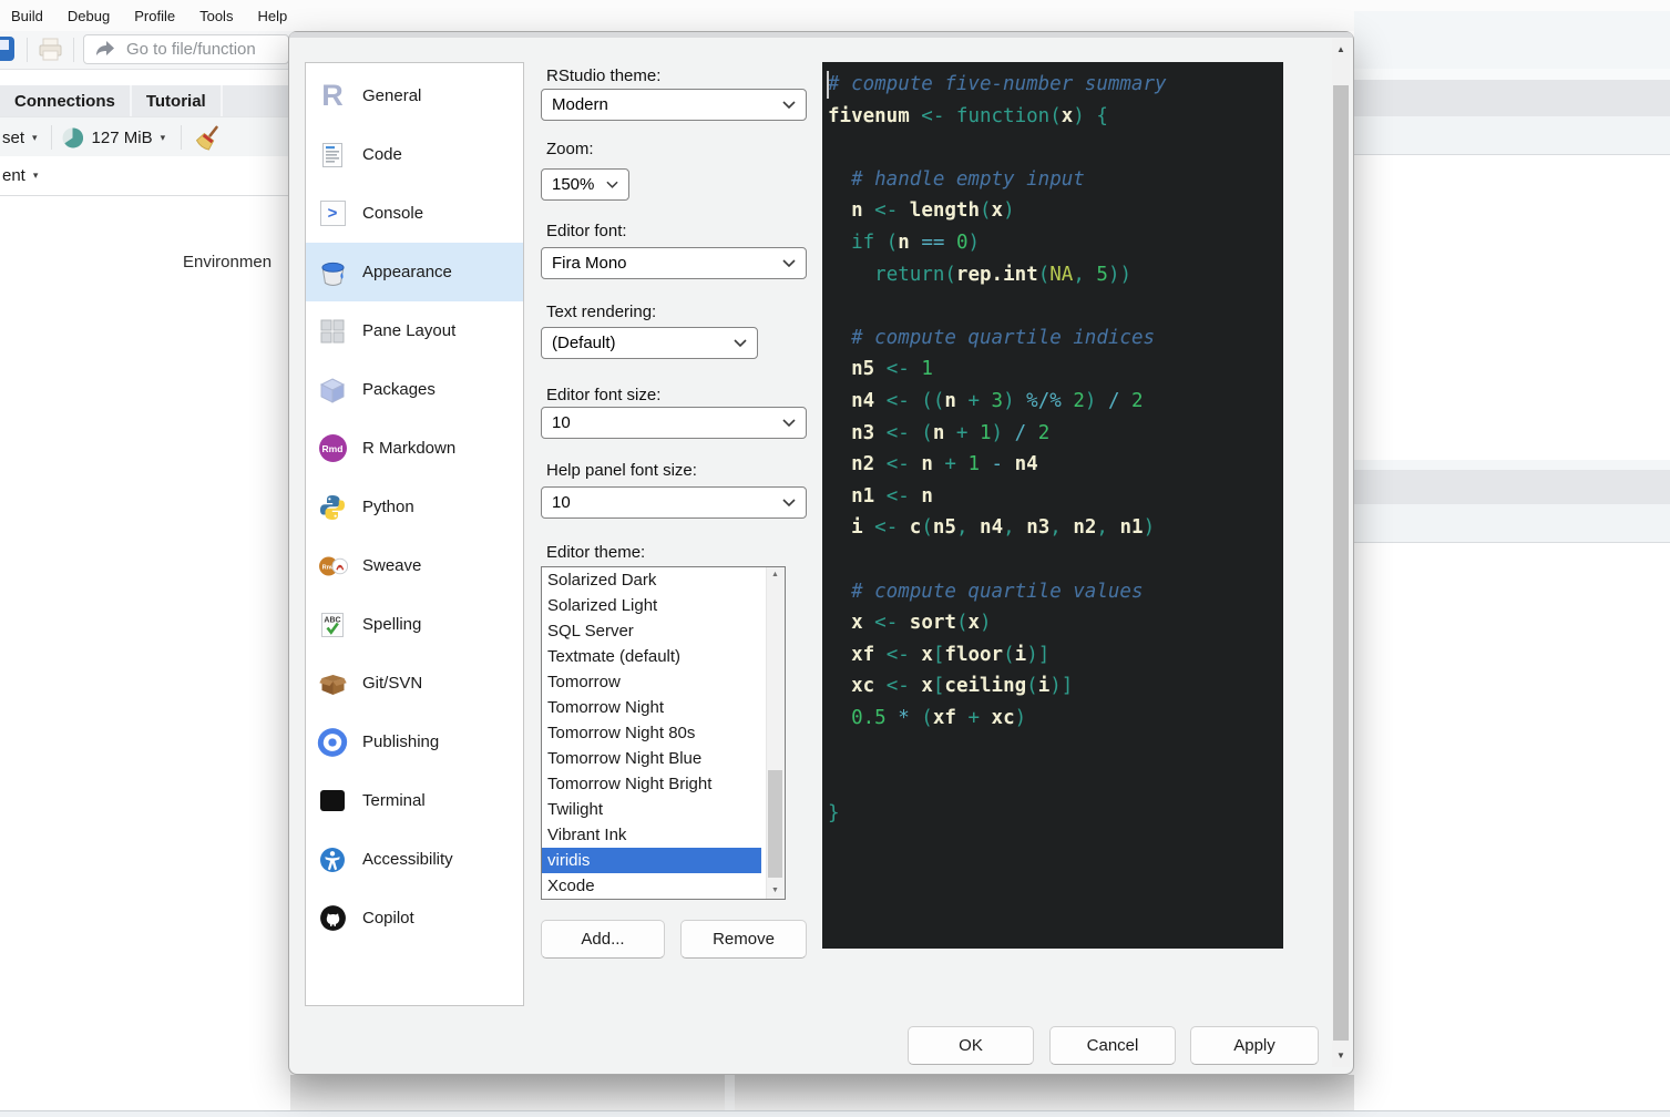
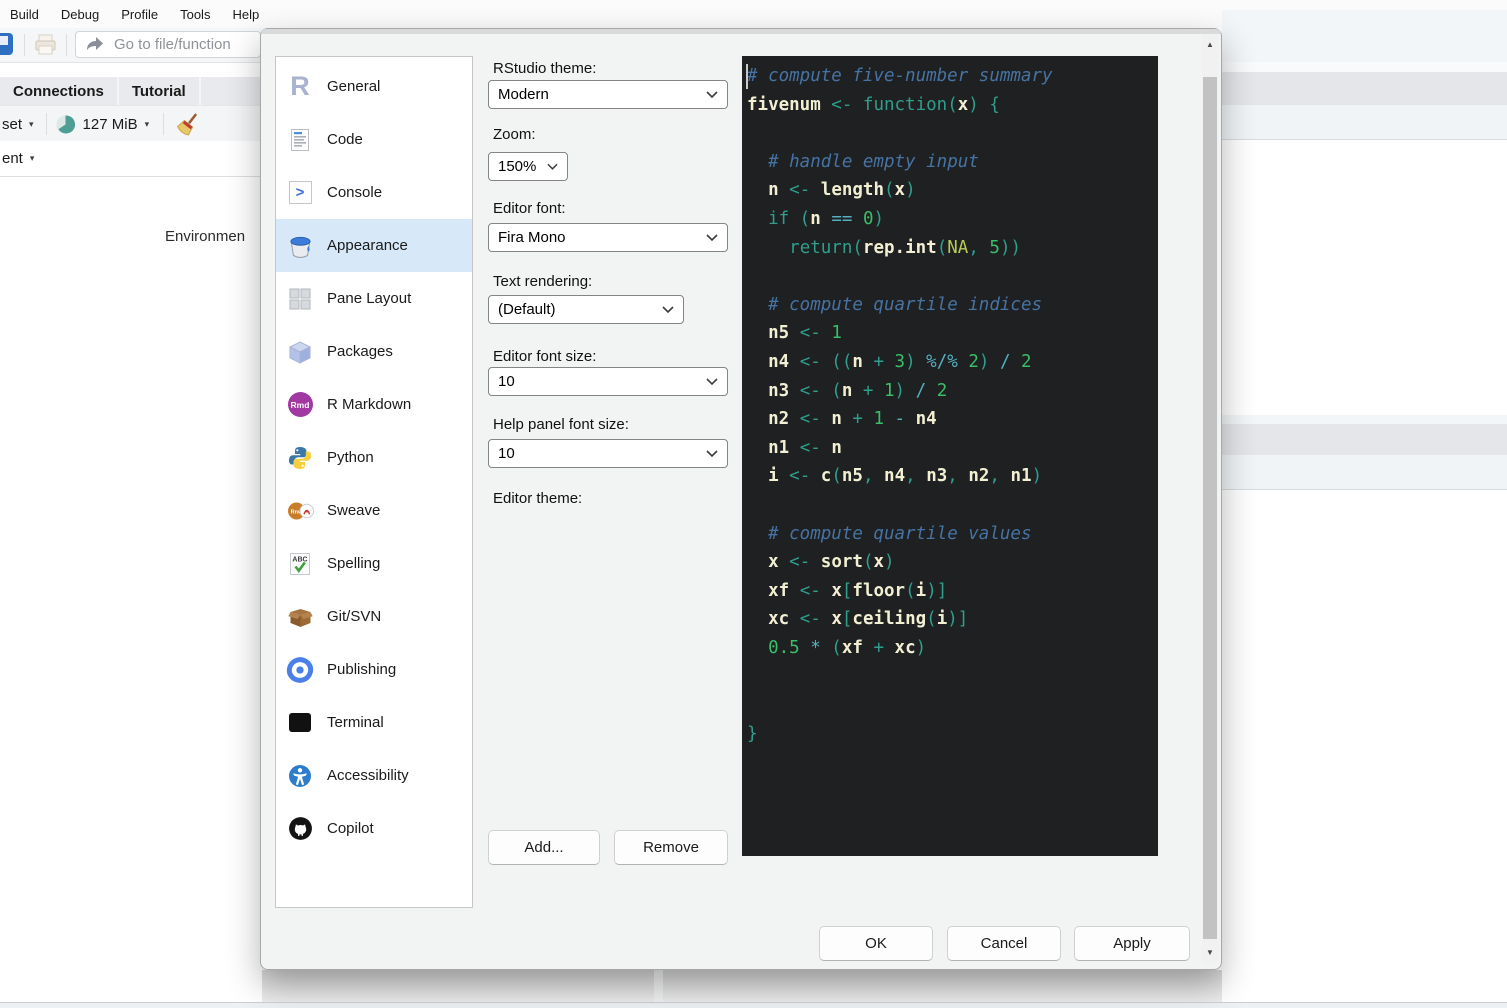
  Build
  Debug
  Profile
  Tools
  Help
  Go to file/function
  Connections
  Tutorial
  set
  ▾
  127 MiB
  ▾
  ent
  ▾
  Environmen
  R
  General
  Code
  >
  Console
  Appearance
  Pane Layout
  Packages
  Rmd
  R Markdown
  Python
  Sweave
  Spelling
  Git/SVN
  Publishing
  Terminal
  Accessibility
  Copilot
  RStudio theme:
  Modern
  Zoom:
  150%
  Editor font:
  Fira Mono
  Text rendering:
  (Default)
  Editor font size:
  10
  Help panel font size:
  10
  Editor theme:
- Solarized Dark
- Solarized Light
- SQL Server
- Textmate (default)
- Tomorrow
- Tomorrow Night
- Tomorrow Night 80s
- Tomorrow Night Blue
- Tomorrow Night Bright
- Twilight
- Vibrant Ink
- viridis
- Xcode
  Add...
  Remove
  # compute five-number summary
  fivenum <- function(x) {
  # handle empty input
  n <- length(x)
  if (n == 0)
  return(rep.int(NA, 5))
  # compute quartile indices
  n5 <- 1
  n4 <- ((n + 3) %/% 2) / 2
  n3 <- (n + 1) / 2
  n2 <- n + 1 - n4
  n1 <- n
  i <- c(n5, n4, n3, n2, n1)
  # compute quartile values
  x <- sort(x)
  xf <- x[floor(i)]
  xc <- x[ceiling(i)]
  0.5 * (xf + xc)
  }
  OK
  Cancel
  Apply
  ▲
  ▼
